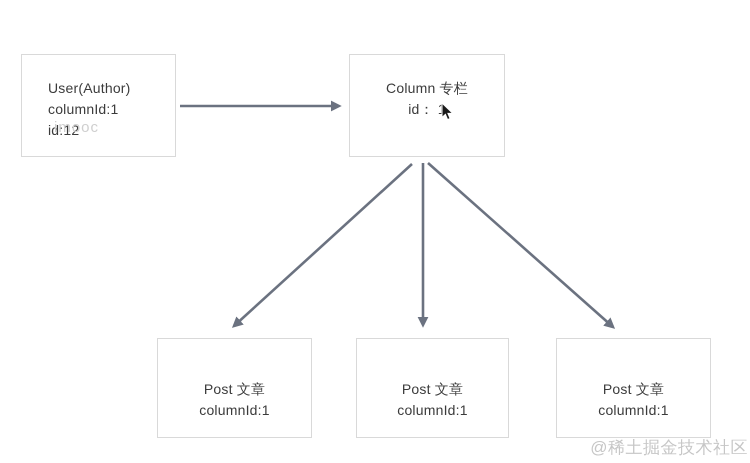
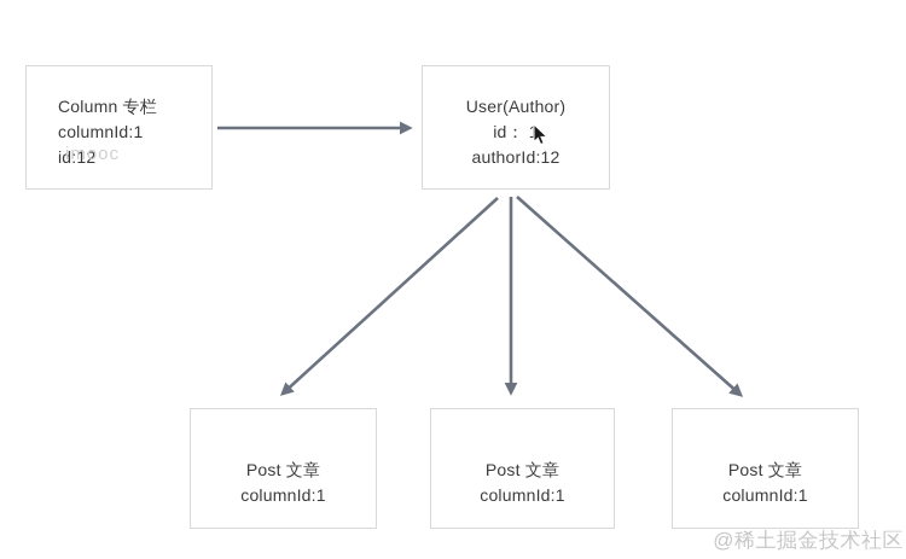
- User(Author)
+ Column 专栏
  columnId:1
  id:12
- Column 专栏
+ User(Author)
  id：
+ authorId:12
  Post 文章
  columnId:1
  Post 文章
  columnId:1
  Post 文章
  columnId:1
  imooc
  @稀土掘金技术社区
